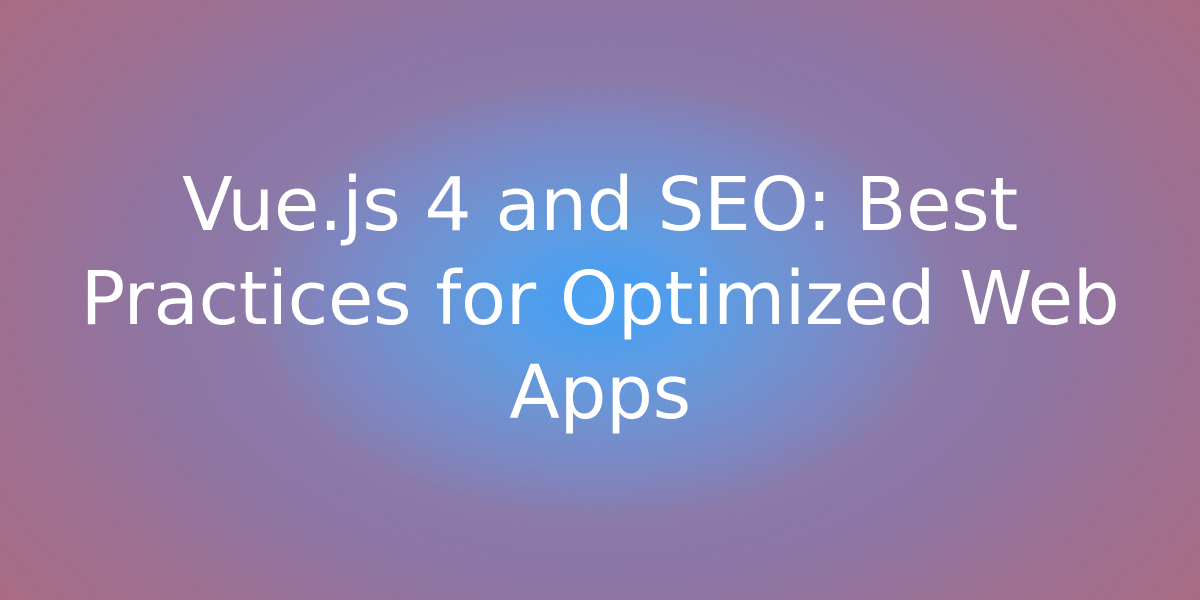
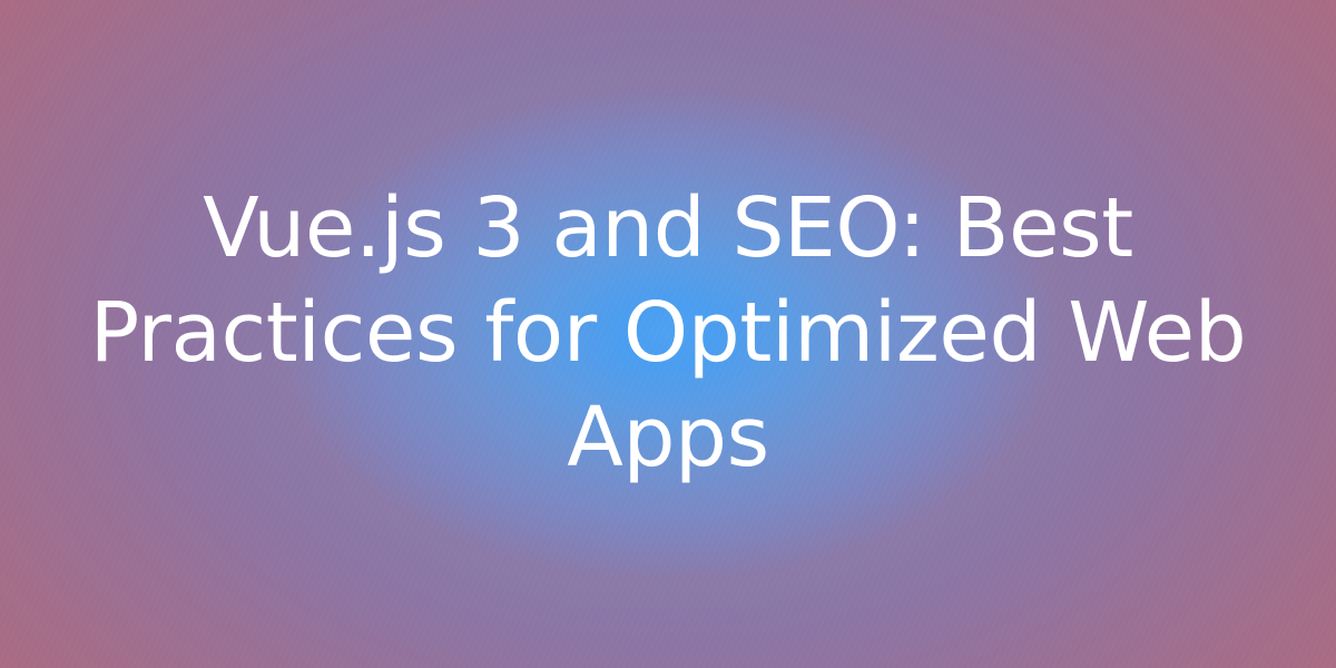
- Vue.js 4 and SEO: Best Practices for Optimized Web Apps
+ Vue.js 3 and SEO: Best Practices for Optimized Web Apps
